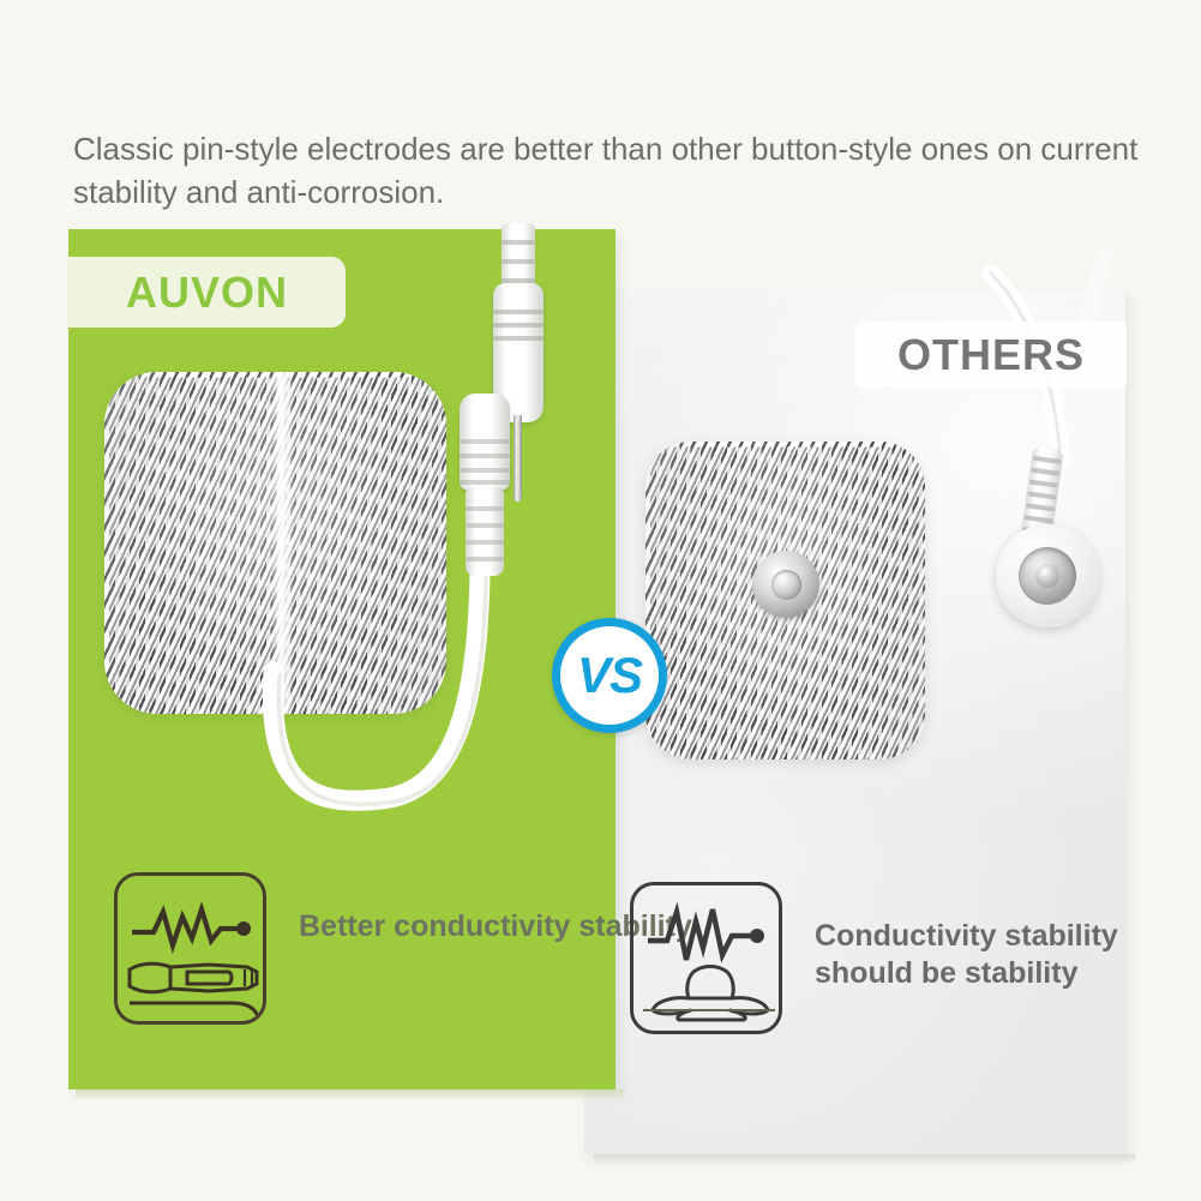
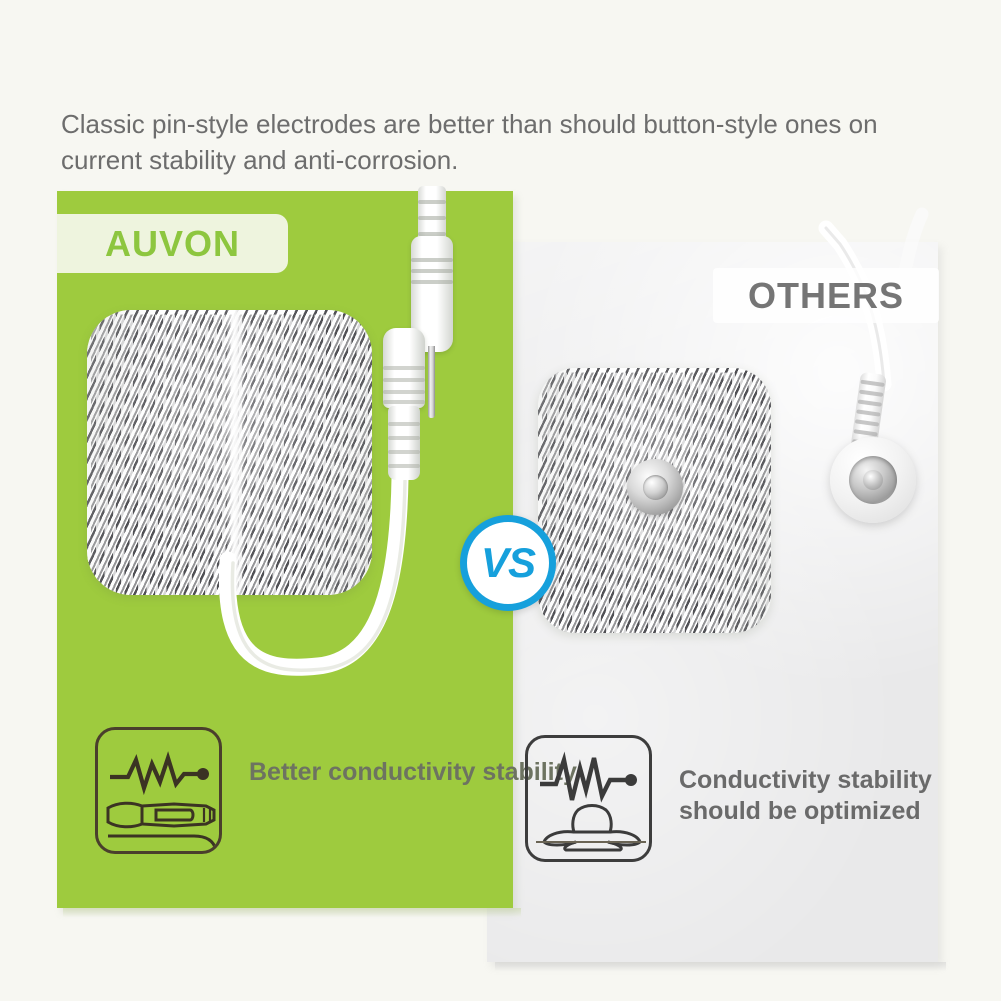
- Classic pin-style electrodes are better than other button-style ones on current stability and anti-corrosion.
+ Classic pin-style electrodes are better than should button-style ones on current stability and anti-corrosion.
  OTHERS
  AUVON
  VS
  Better conductivity stabiliy
- Conductivity stability should be stability
+ Conductivity stability should be optimized
